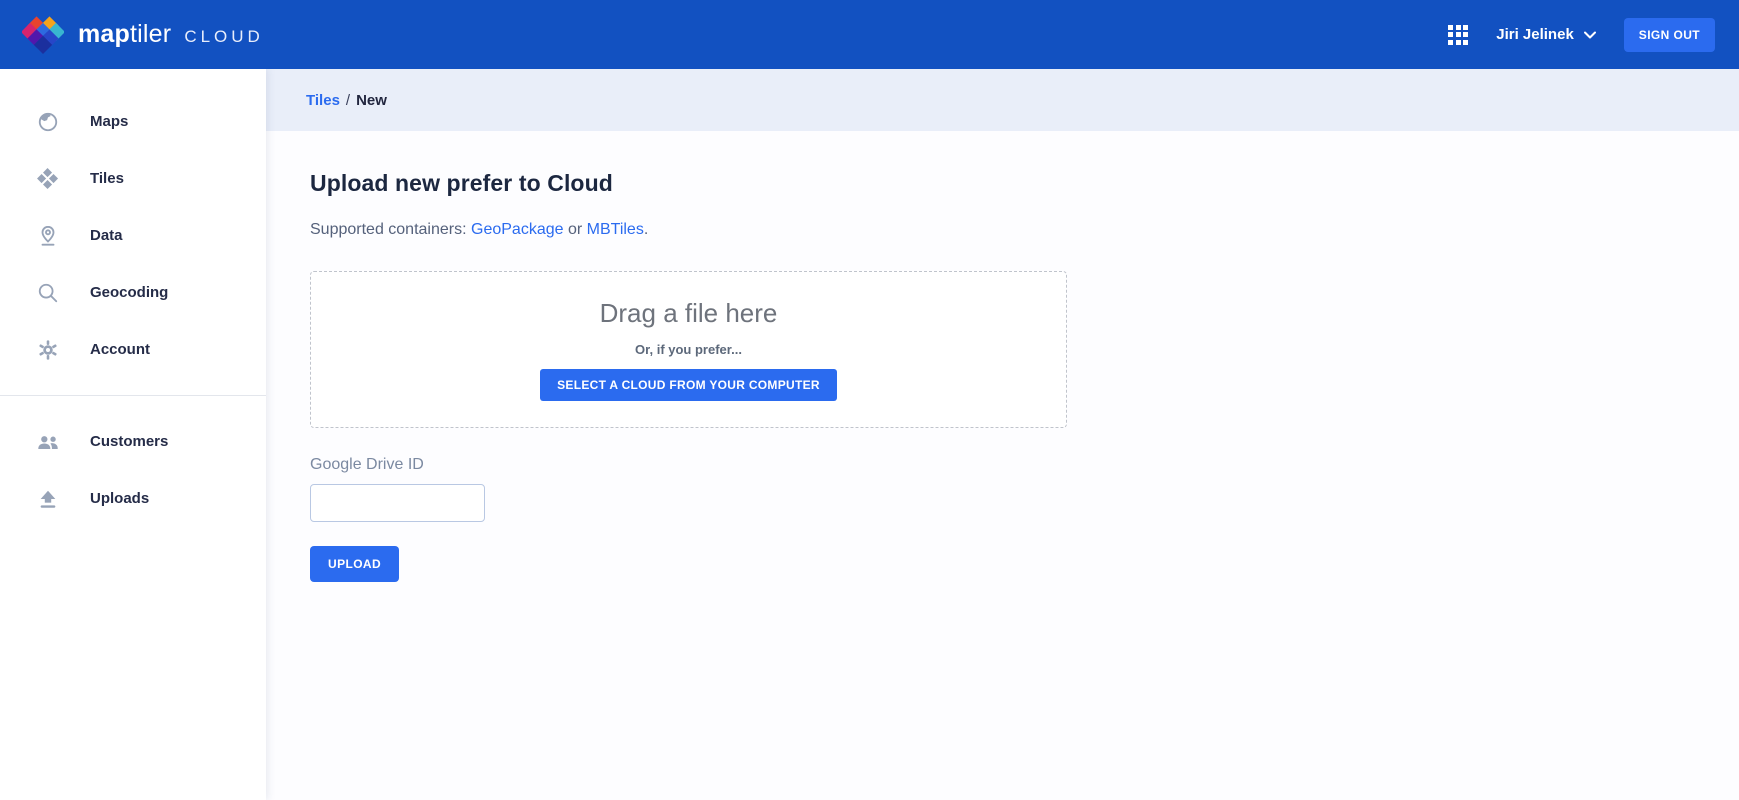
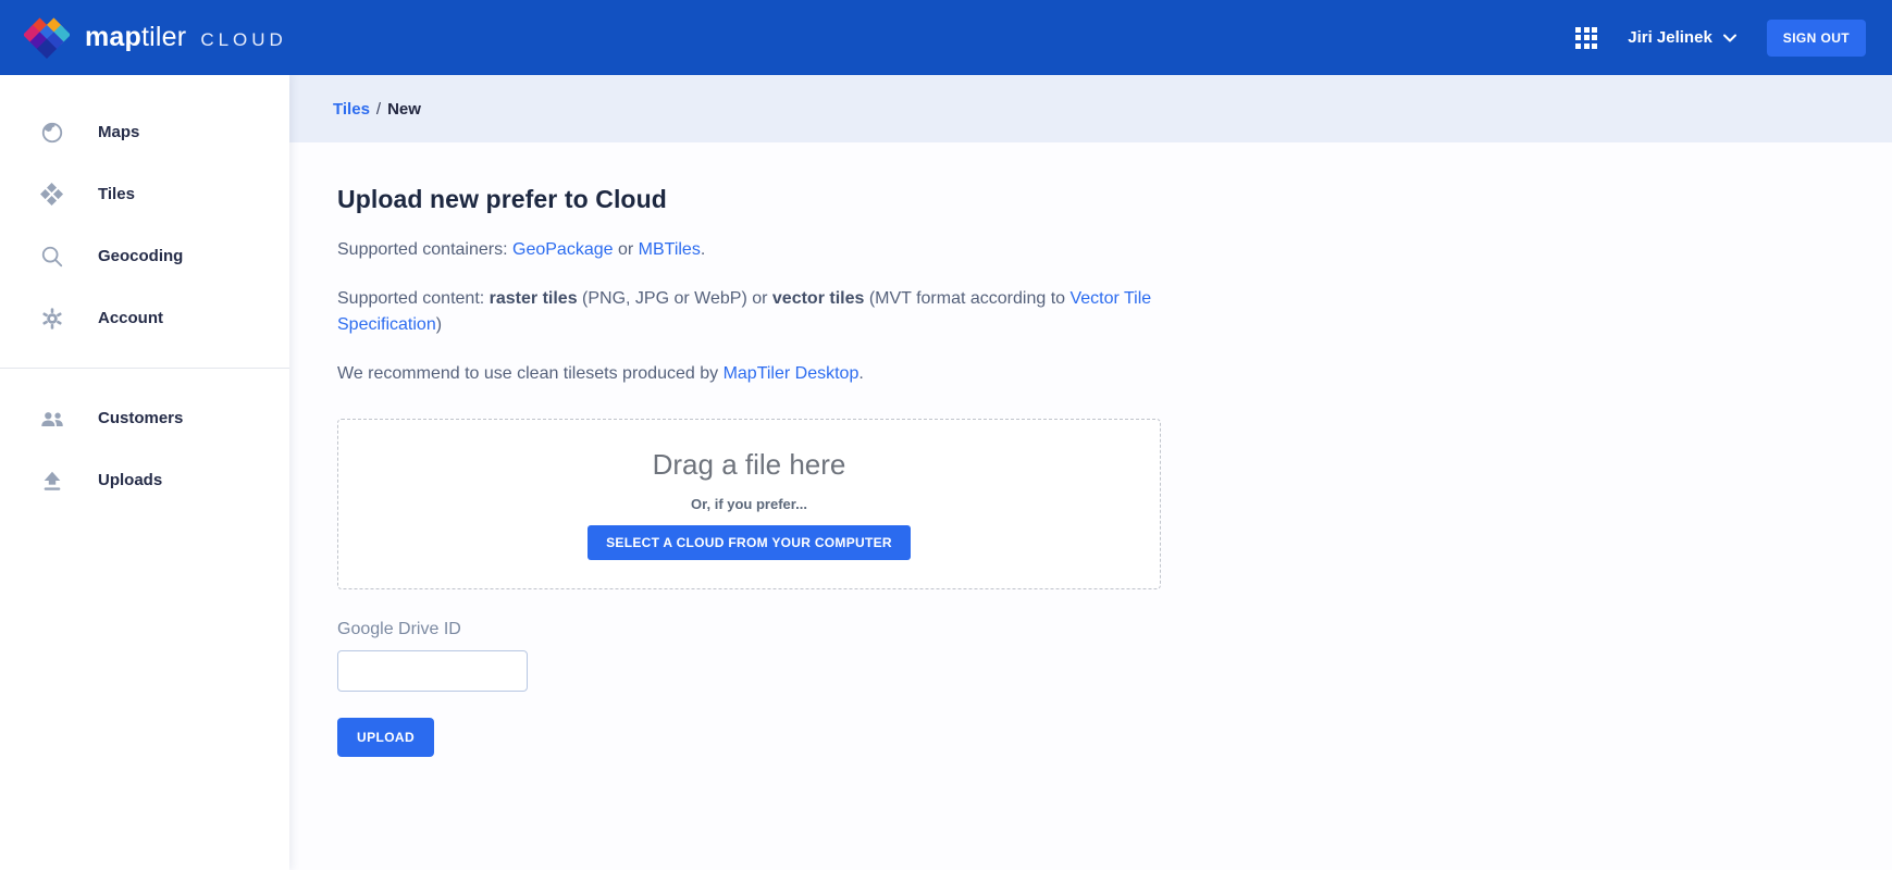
  map
  tiler
  CLOUD
  Jiri Jelinek
  SIGN OUT
  Maps
  Tiles
- Data
  Geocoding
  Account
  Customers
  Uploads
  Tiles / New
  Upload new prefer to Cloud
  Supported containers: GeoPackage or MBTiles.
+ Supported content: raster tiles (PNG, JPG or WebP) or vector tiles (MVT format according to Vector Tile Specification)
+ We recommend to use clean tilesets produced by MapTiler Desktop.
  Drag a file here
  Or, if you prefer...
  SELECT A CLOUD FROM YOUR COMPUTER
  Google Drive ID
  UPLOAD
